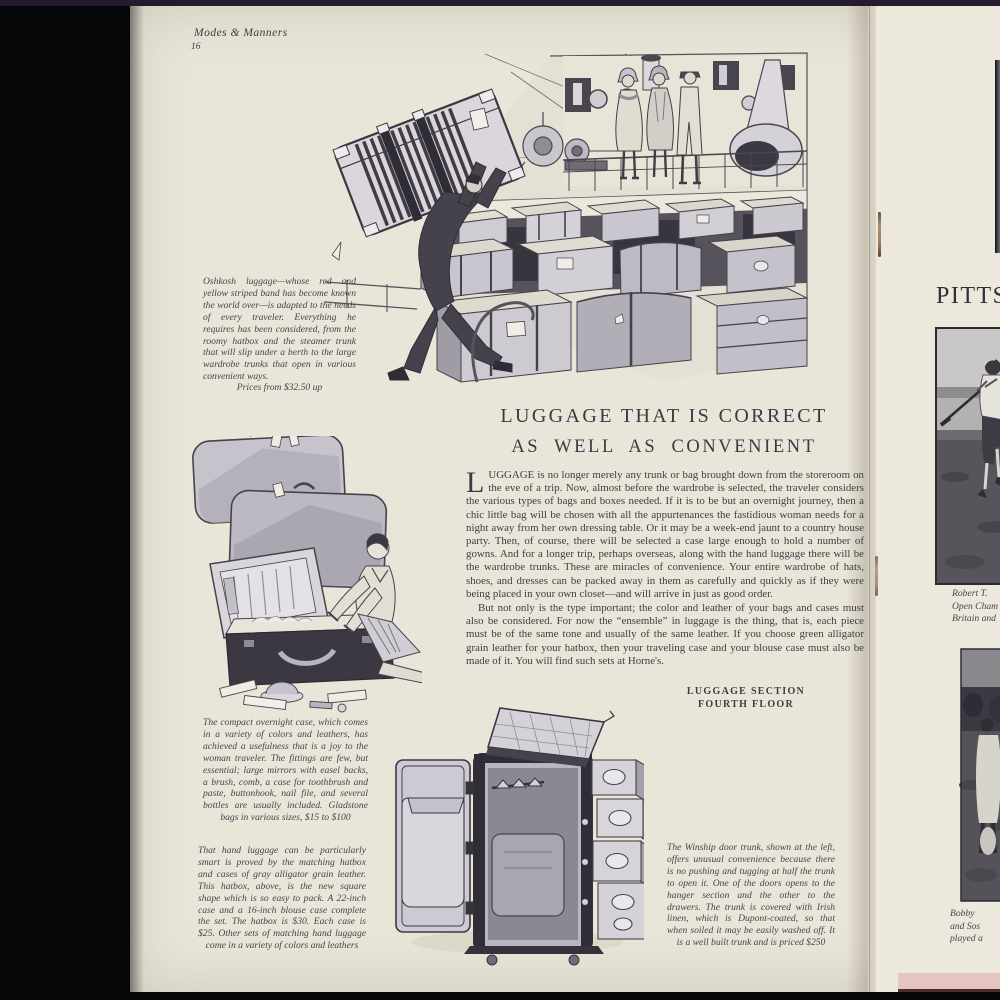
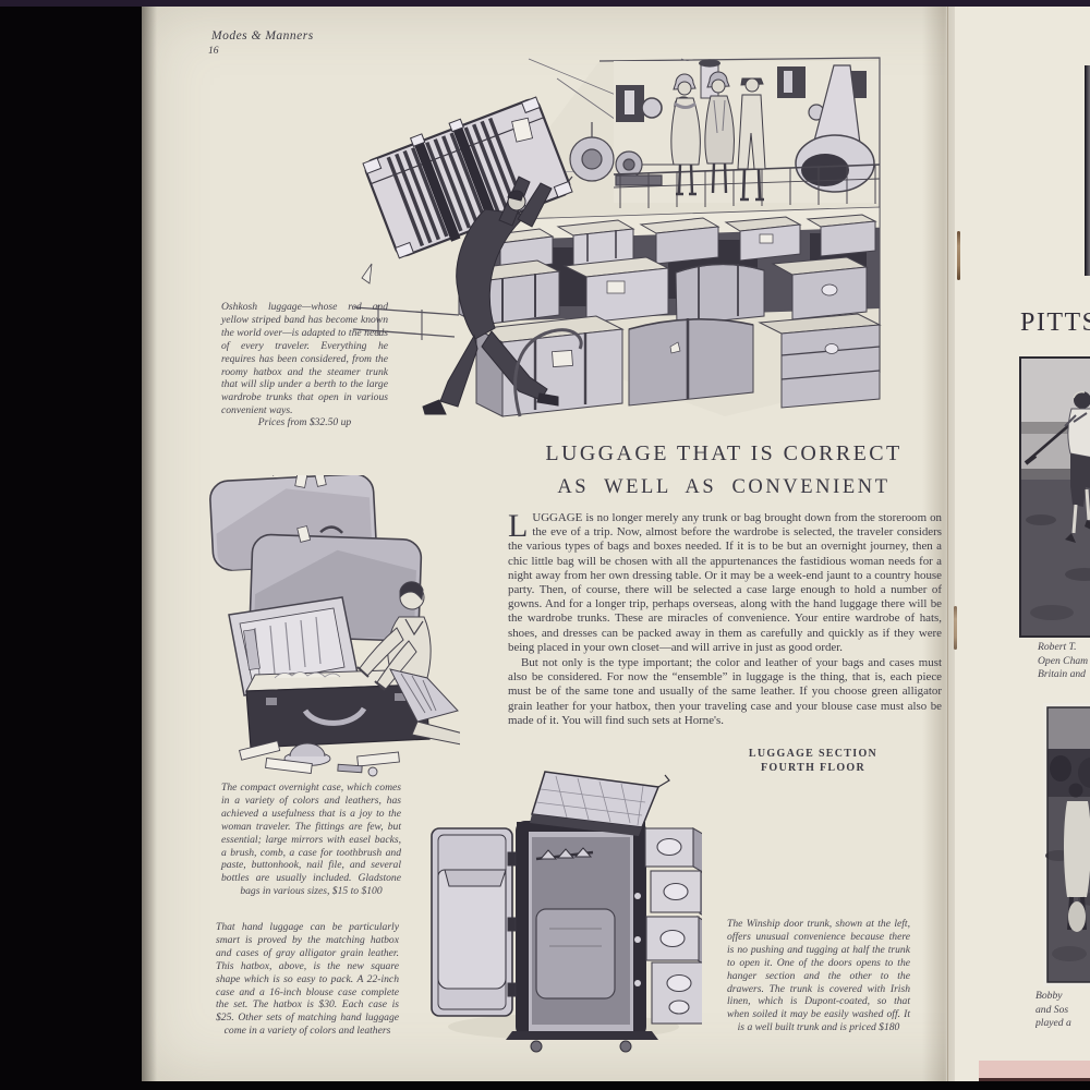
  Modes & Manners
  16
  Oshkosh luggage—whose red and yellow striped band has become known the world over—is adapted to the needs of every traveler. Everything he requires has been considered, from the roomy hatbox and the steamer trunk that will slip under a berth to the large wardrobe trunks that open in various convenient ways.
  Prices from $32.50 up
  LUGGAGE THAT IS CORRECT
  AS WELL AS CONVENIENT
  L
  UGGAGE is no longer merely any trunk or bag brought down from the storeroom on the eve of a trip. Now, almost before the wardrobe is selected, the traveler considers the various types of bags and boxes needed. If it is to be but an overnight journey, then a chic little bag will be chosen with all the appurtenances the fastidious woman needs for a night away from her own dressing table. Or it may be a week-end jaunt to a country house party. Then, of course, there will be selected a case large enough to hold a number of gowns. And for a longer trip, perhaps overseas, along with the hand luggage there will be the wardrobe trunks. These are miracles of convenience. Your entire wardrobe of hats, shoes, and dresses can be packed away in them as carefully and quickly as if they were being placed in your own closet—and will arrive in just as good order.
  But not only is the type important; the color and leather of your bags and cases must also be considered. For now the “ensemble” in luggage is the thing, that is, each piece must be of the same tone and usually of the same leather. If you choose green alligator grain leather for your hatbox, then your traveling case and your blouse case must also be made of it. You will find such sets at Horne's.
  LUGGAGE SECTION
  FOURTH FLOOR
  The compact overnight case, which comes in a variety of colors and leathers, has achieved a usefulness that is a joy to the woman traveler. The fittings are few, but essential; large mirrors with easel backs, a brush, comb, a case for toothbrush and paste, buttonhook, nail file, and several bottles are usually included. Gladstone bags in various sizes, $15 to $100
  That hand luggage can be particularly smart is proved by the matching hatbox and cases of gray alligator grain leather. This hatbox, above, is the new square shape which is so easy to pack. A 22-inch case and a 16-inch blouse case complete the set. The hatbox is $30. Each case is $25. Other sets of matching hand luggage come in a variety of colors and leathers
- The Winship door trunk, shown at the left, offers unusual convenience because there is no pushing and tugging at half the trunk to open it. One of the doors opens to the hanger section and the other to the drawers. The trunk is covered with Irish linen, which is Dupont-coated, so that when soiled it may be easily washed off. It is a well built trunk and is priced $250
+ The Winship door trunk, shown at the left, offers unusual convenience because there is no pushing and tugging at half the trunk to open it. One of the doors opens to the hanger section and the other to the drawers. The trunk is covered with Irish linen, which is Dupont-coated, so that when soiled it may be easily washed off. It is a well built trunk and is priced $180
  Robert T.
  Open Cham
  Britain and
  Bobby
  and Sos
  played a
